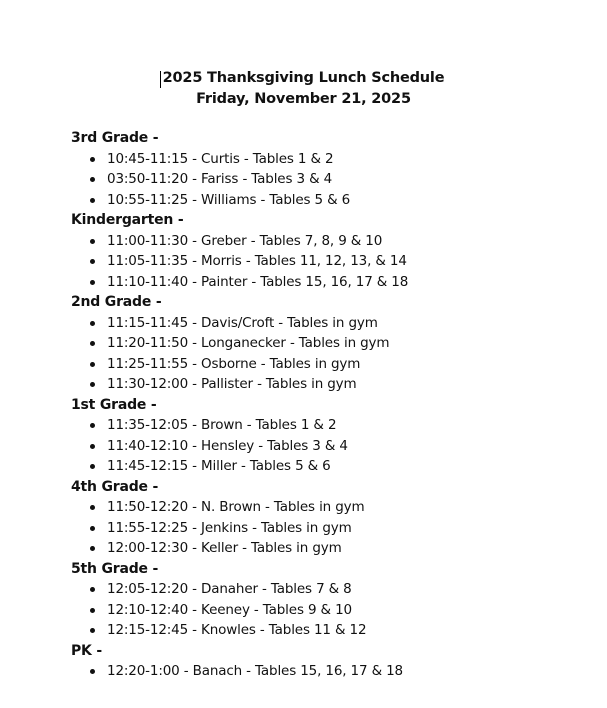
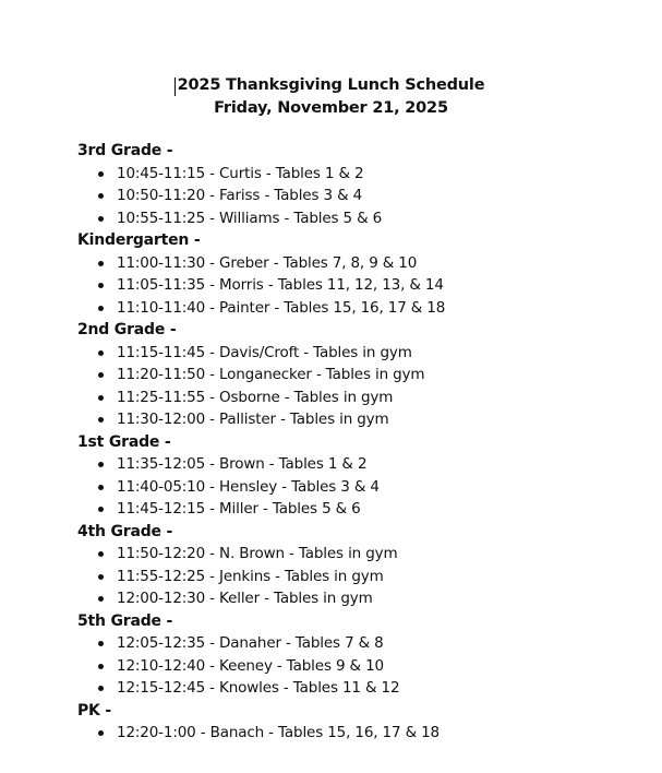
  2025 Thanksgiving Lunch Schedule
  Friday, November 21, 2025
  3rd Grade -
  10:45-11:15 - Curtis - Tables 1 & 2
- 03:50-11:20 - Fariss - Tables 3 & 4
+ 10:50-11:20 - Fariss - Tables 3 & 4
  10:55-11:25 - Williams - Tables 5 & 6
  Kindergarten -
  11:00-11:30 - Greber - Tables 7, 8, 9 & 10
  11:05-11:35 - Morris - Tables 11, 12, 13, & 14
  11:10-11:40 - Painter - Tables 15, 16, 17 & 18
  2nd Grade -
  11:15-11:45 - Davis/Croft - Tables in gym
  11:20-11:50 - Longanecker - Tables in gym
  11:25-11:55 - Osborne - Tables in gym
  11:30-12:00 - Pallister - Tables in gym
  1st Grade -
  11:35-12:05 - Brown - Tables 1 & 2
- 11:40-12:10 - Hensley - Tables 3 & 4
+ 11:40-05:10 - Hensley - Tables 3 & 4
  11:45-12:15 - Miller - Tables 5 & 6
  4th Grade -
  11:50-12:20 - N. Brown - Tables in gym
  11:55-12:25 - Jenkins - Tables in gym
  12:00-12:30 - Keller - Tables in gym
  5th Grade -
- 12:05-12:20 - Danaher - Tables 7 & 8
+ 12:05-12:35 - Danaher - Tables 7 & 8
  12:10-12:40 - Keeney - Tables 9 & 10
  12:15-12:45 - Knowles - Tables 11 & 12
  PK -
  12:20-1:00 - Banach - Tables 15, 16, 17 & 18
